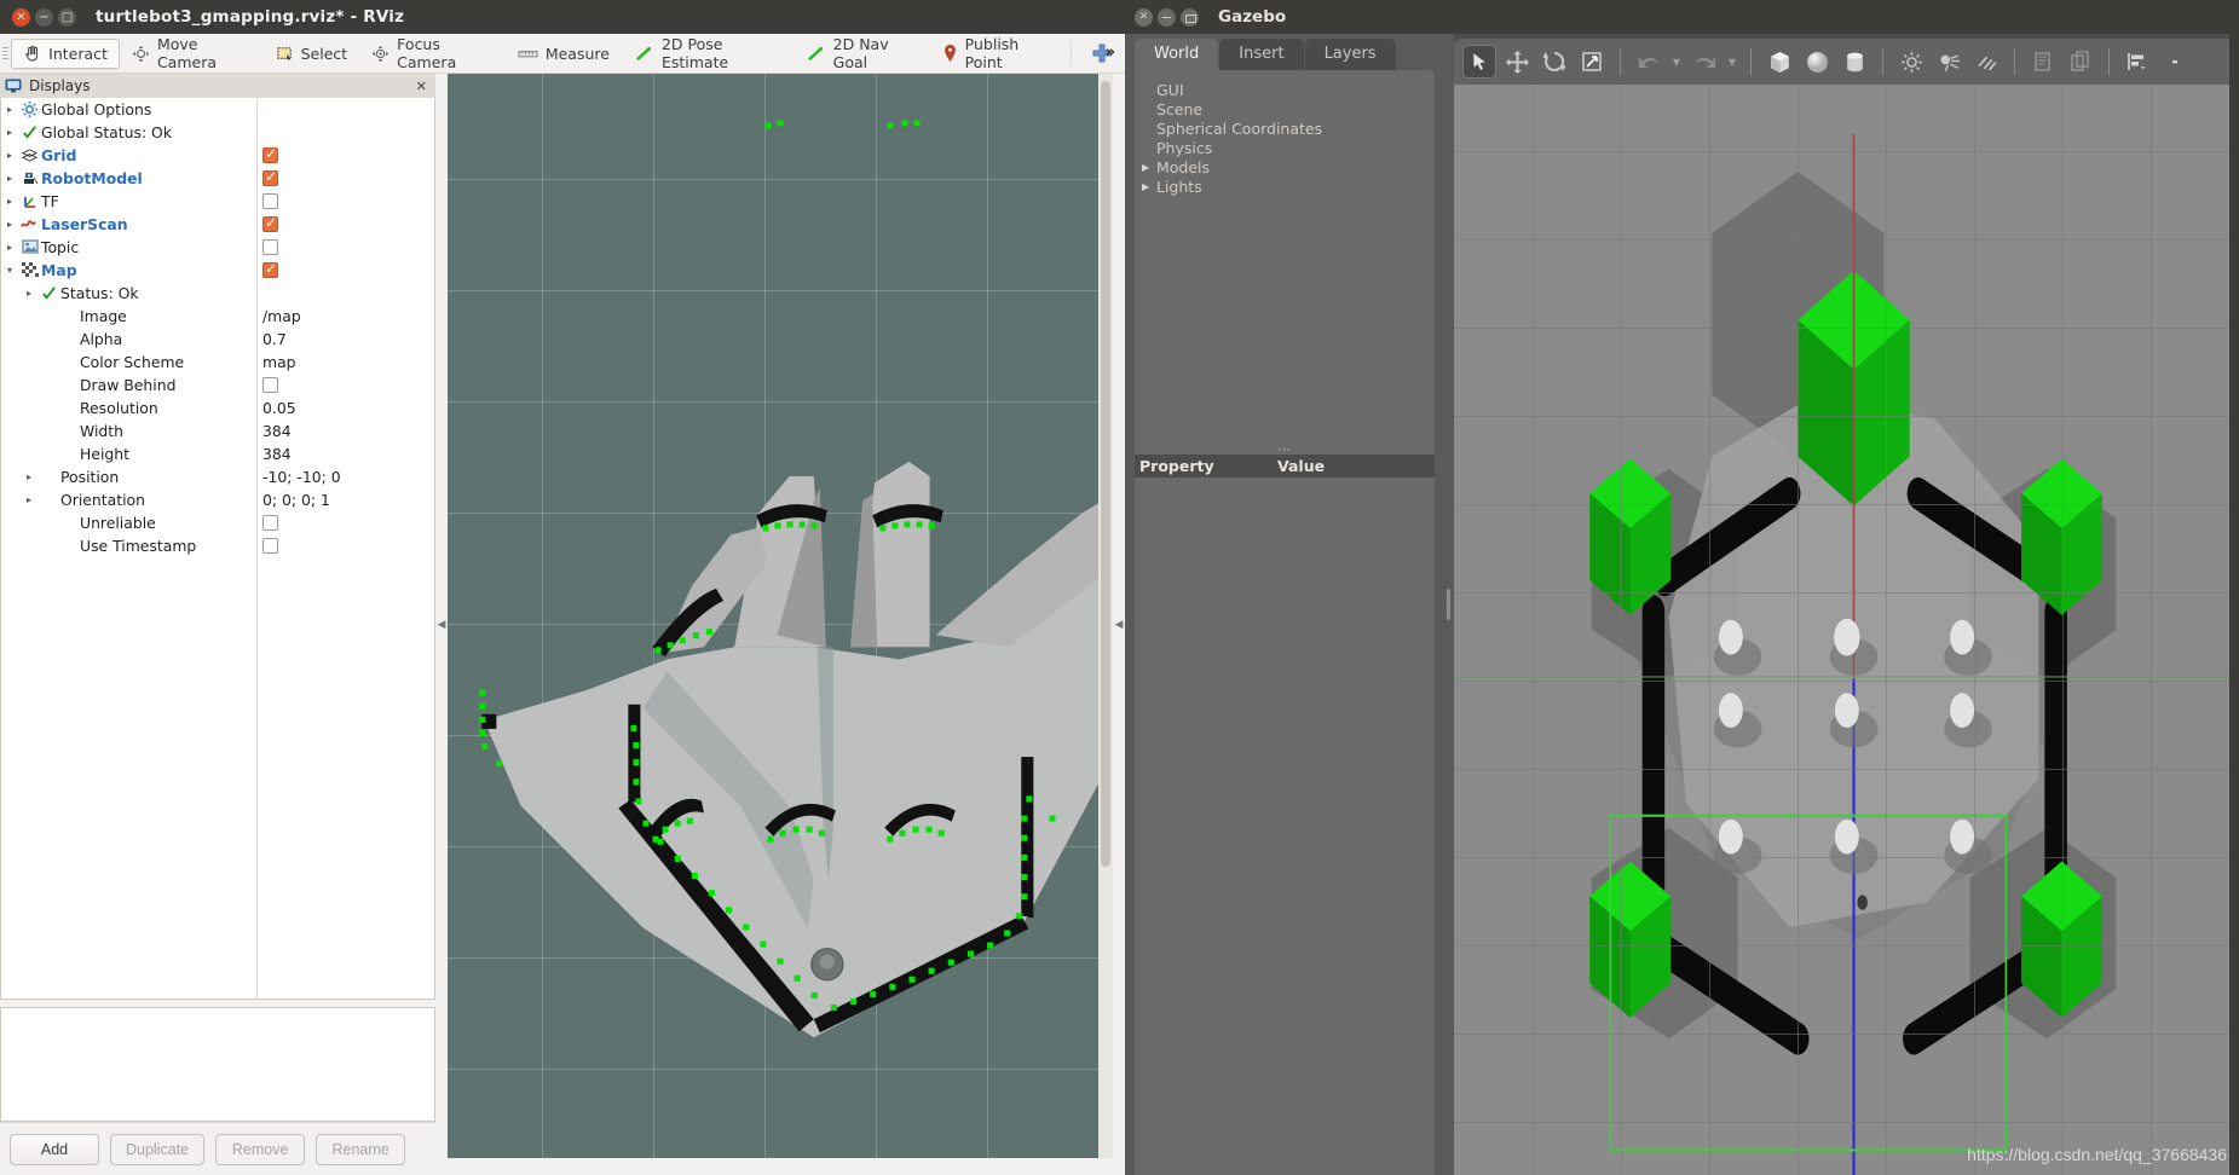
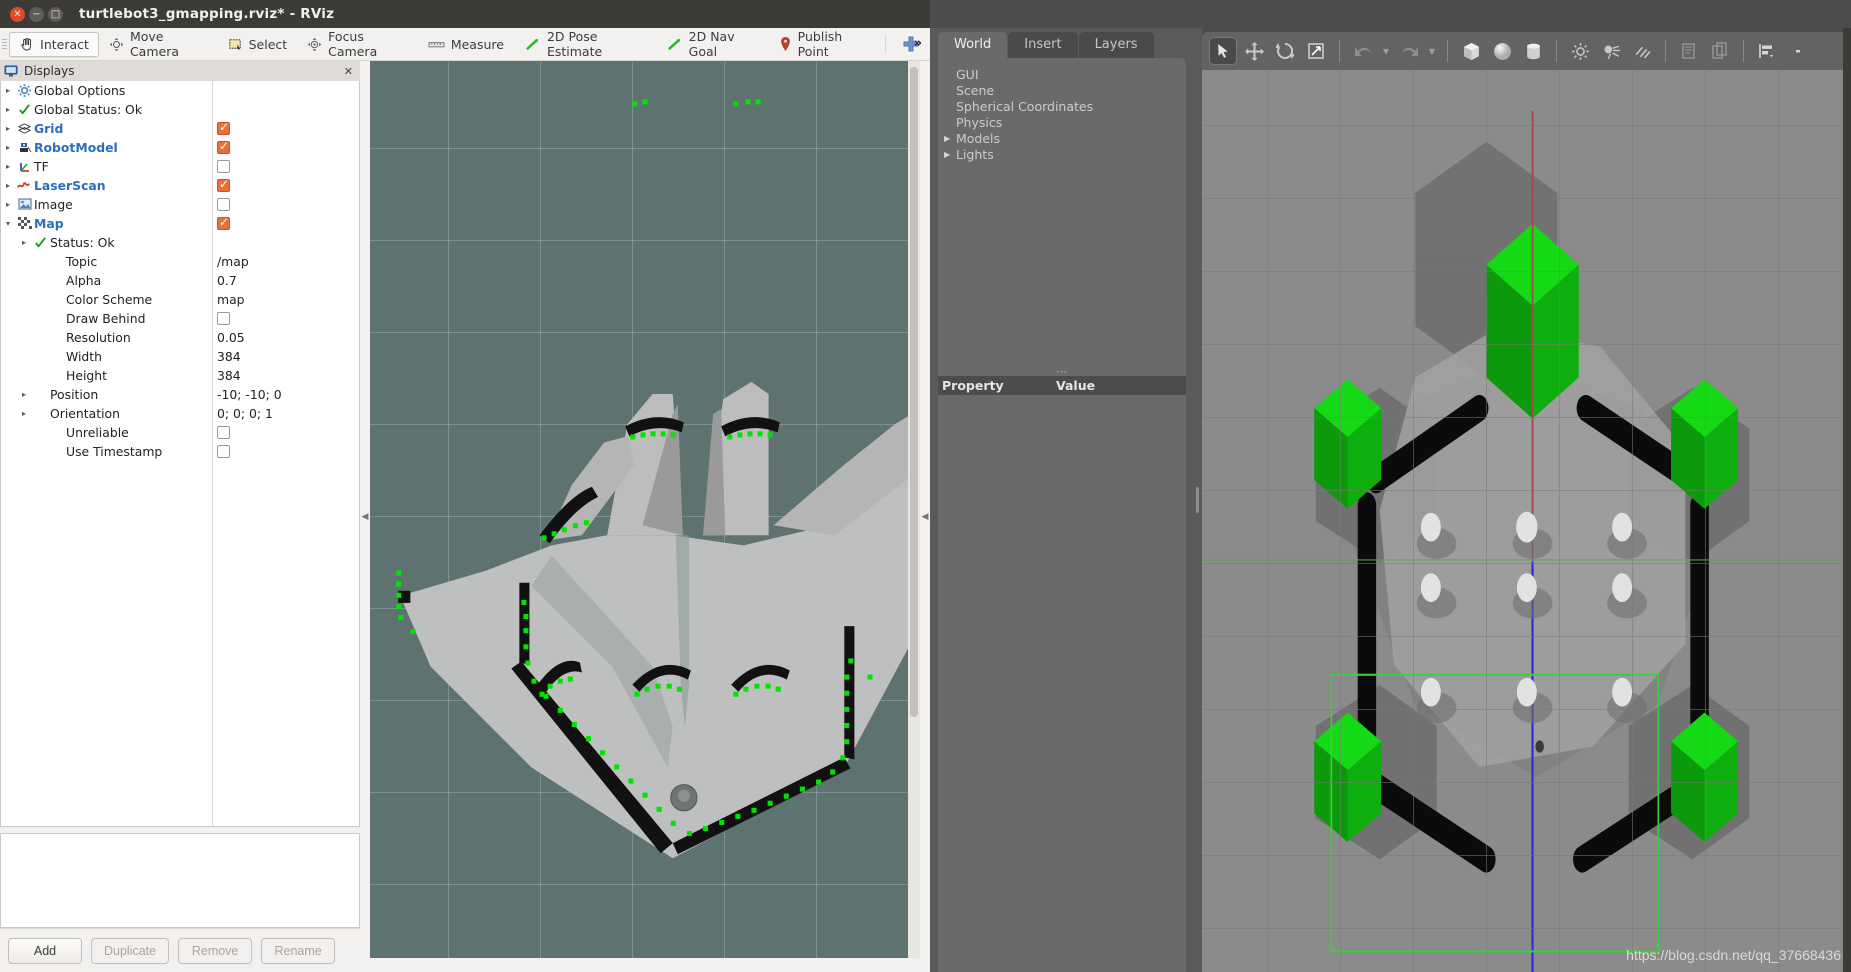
  ✕
  −
  □
  turtlebot3_gmapping.rviz* - RViz
  Interact
  Move Camera
  Select
  Focus Camera
  Measure
  2D Pose Estimate
  2D Nav Goal
  Publish Point
  »
  Displays
  ✕
  ▸
  Global Options
  ▸
  Global Status: Ok
  ▸
  Grid
  ▸
  RobotModel
  ▸
  TF
  ▸
  LaserScan
  ▸
- Topic
+ Image
  ▾
  Map
  ▸
  Status: Ok
- Image
+ Topic
  /map
  Alpha
  0.7
  Color Scheme
  map
  Draw Behind
  Resolution
  0.05
  Width
  384
  Height
  384
  ▸
  Position
  -10; -10; 0
  ▸
  Orientation
  0; 0; 0; 1
  Unreliable
  Use Timestamp
  Add
  Duplicate
  Remove
  Rename
  ◀
  ◀
- Gazebo
  World
  Insert
  Layers
  GUI
  Scene
  Spherical Coordinates
  Physics
  ▶
  Models
  ▶
  Lights
  ⋯
  Property
  Value
  ▼
  ▼
  https://blog.csdn.net/qq_37668436
